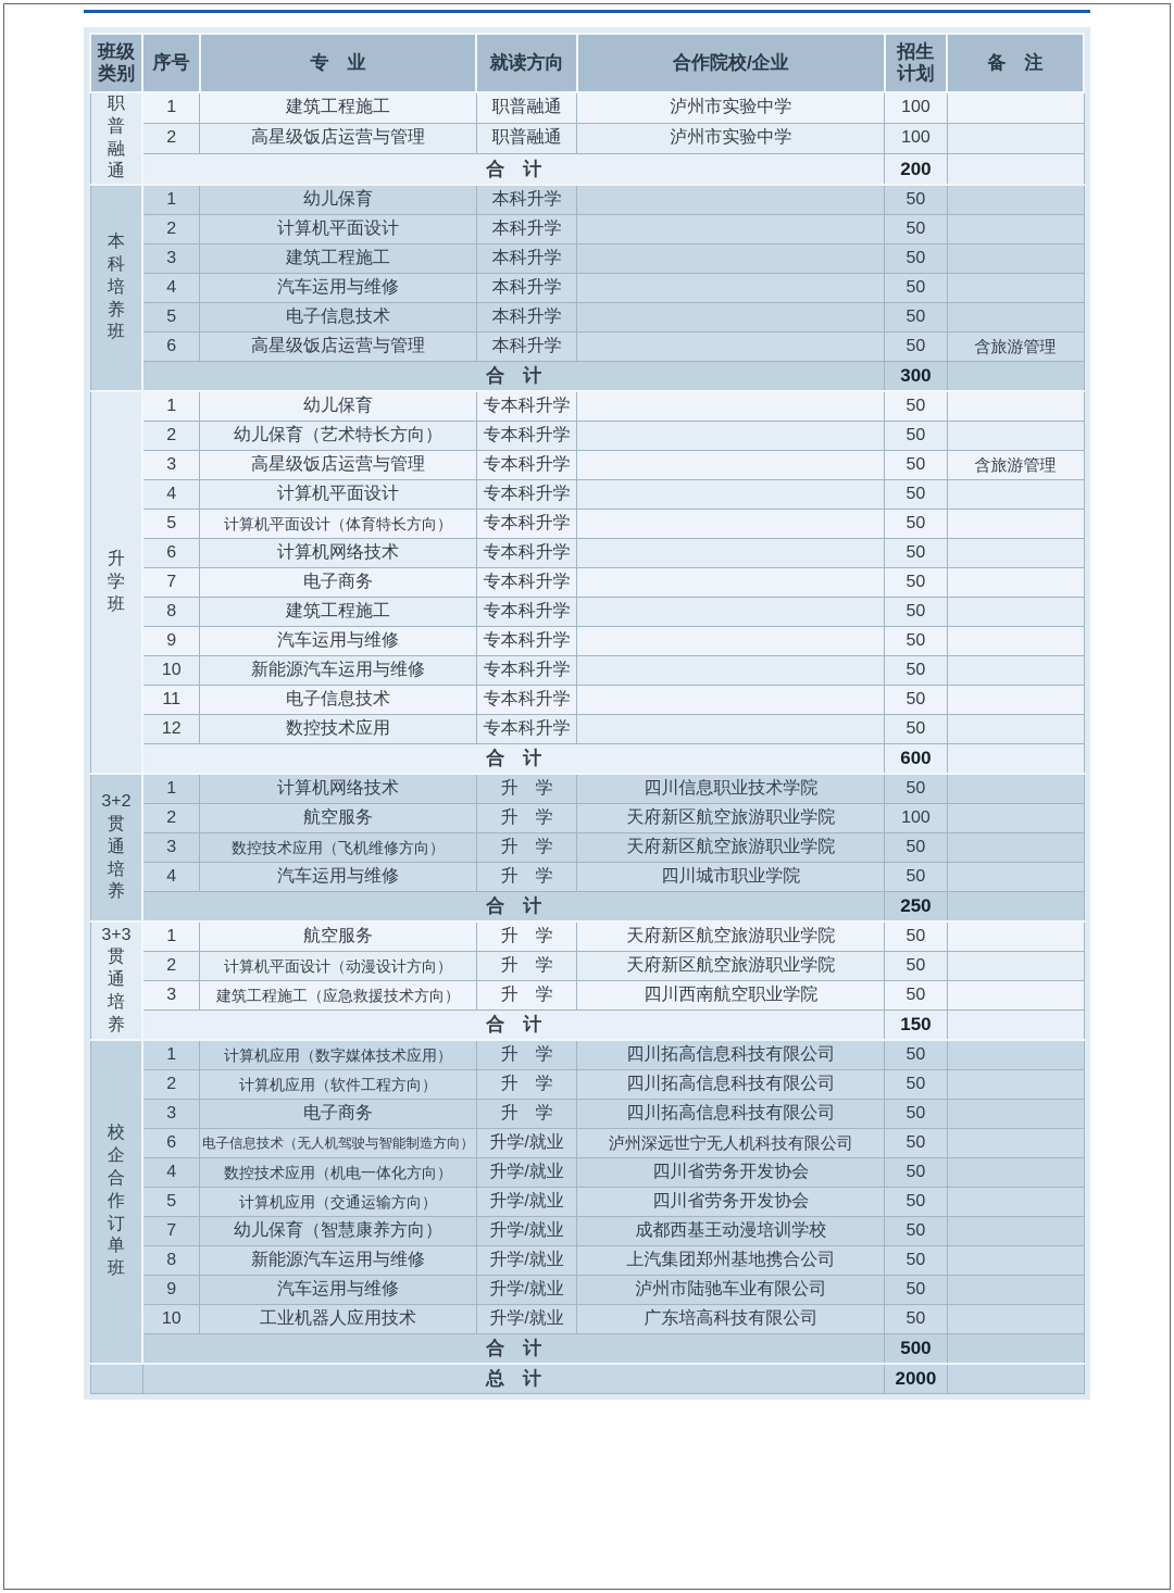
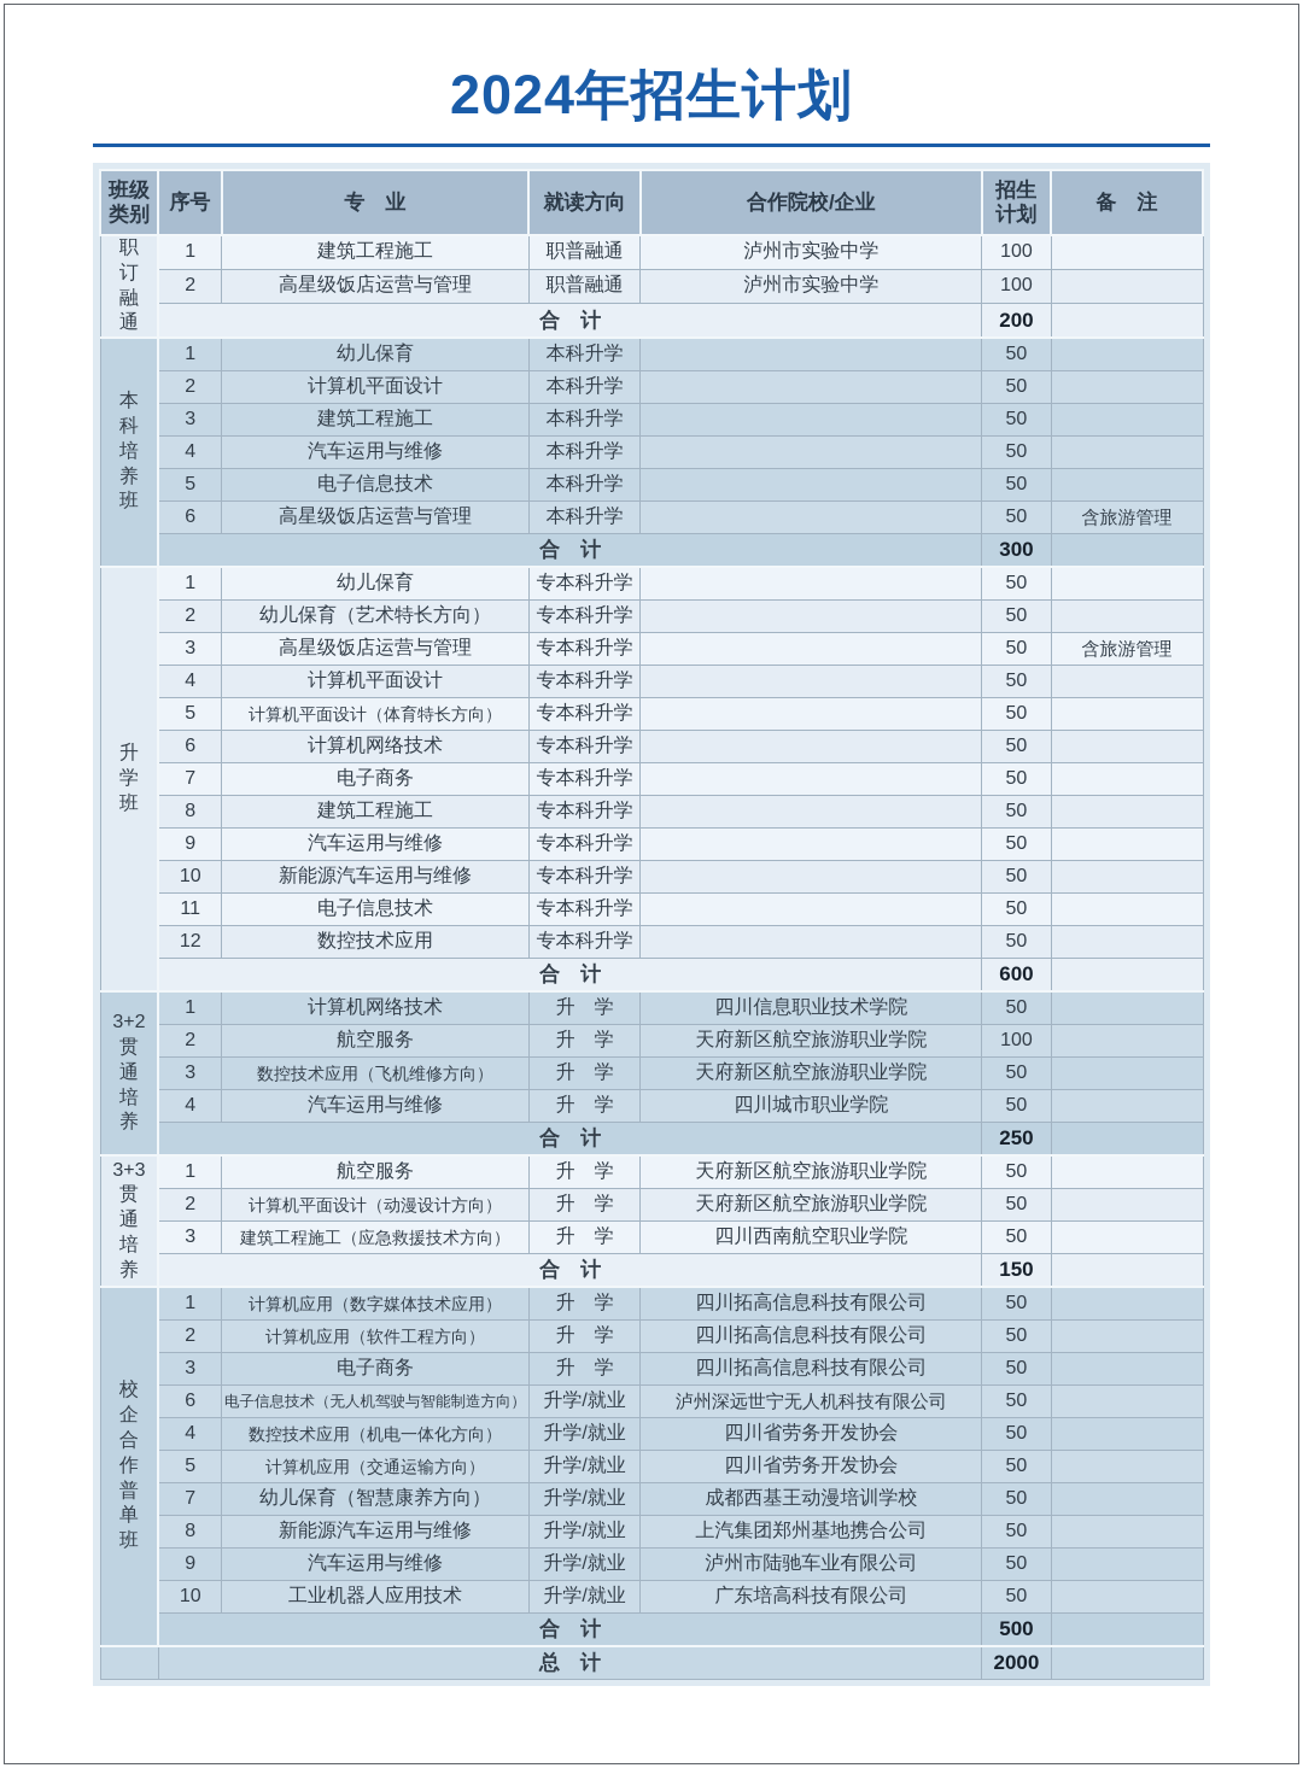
+ 2024年招生计划
  班级 类别	序号	专 业	就读方向	合作院校/企业	招生 计划	备 注
- 职普融通	1	建筑工程施工	职普融通	泸州市实验中学	100
+ 职订融通	1	建筑工程施工	职普融通	泸州市实验中学	100
  2	高星级饭店运营与管理	职普融通	泸州市实验中学	100
  合 计	200
  本科培养班	1	幼儿保育	本科升学		50
  2	计算机平面设计	本科升学		50
  3	建筑工程施工	本科升学		50
  4	汽车运用与维修	本科升学		50
  5	电子信息技术	本科升学		50
  6	高星级饭店运营与管理	本科升学		50	含旅游管理
  合 计	300
  升学班	1	幼儿保育	专本科升学		50
  2	幼儿保育（艺术特长方向）	专本科升学		50
  3	高星级饭店运营与管理	专本科升学		50	含旅游管理
  4	计算机平面设计	专本科升学		50
  5	计算机平面设计（体育特长方向）	专本科升学		50
  6	计算机网络技术	专本科升学		50
  7	电子商务	专本科升学		50
  8	建筑工程施工	专本科升学		50
  9	汽车运用与维修	专本科升学		50
  10	新能源汽车运用与维修	专本科升学		50
  11	电子信息技术	专本科升学		50
  12	数控技术应用	专本科升学		50
  合 计	600
  3+2贯通培养	1	计算机网络技术	升 学	四川信息职业技术学院	50
  2	航空服务	升 学	天府新区航空旅游职业学院	100
  3	数控技术应用（飞机维修方向）	升 学	天府新区航空旅游职业学院	50
  4	汽车运用与维修	升 学	四川城市职业学院	50
  合 计	250
  3+3贯通培养	1	航空服务	升 学	天府新区航空旅游职业学院	50
  2	计算机平面设计（动漫设计方向）	升 学	天府新区航空旅游职业学院	50
  3	建筑工程施工（应急救援技术方向）	升 学	四川西南航空职业学院	50
  合 计	150
- 校企合作订单班	1	计算机应用（数字媒体技术应用）	升 学	四川拓高信息科技有限公司	50
+ 校企合作普单班	1	计算机应用（数字媒体技术应用）	升 学	四川拓高信息科技有限公司	50
  2	计算机应用（软件工程方向）	升 学	四川拓高信息科技有限公司	50
  3	电子商务	升 学	四川拓高信息科技有限公司	50
  6	电子信息技术（无人机驾驶与智能制造方向）	升学/就业	泸州深远世宁无人机科技有限公司	50
  4	数控技术应用（机电一体化方向）	升学/就业	四川省劳务开发协会	50
  5	计算机应用（交通运输方向）	升学/就业	四川省劳务开发协会	50
  7	幼儿保育（智慧康养方向）	升学/就业	成都西基王动漫培训学校	50
  8	新能源汽车运用与维修	升学/就业	上汽集团郑州基地携合公司	50
  9	汽车运用与维修	升学/就业	泸州市陆驰车业有限公司	50
  10	工业机器人应用技术	升学/就业	广东培高科技有限公司	50
  合 计	500
  	总 计	2000
